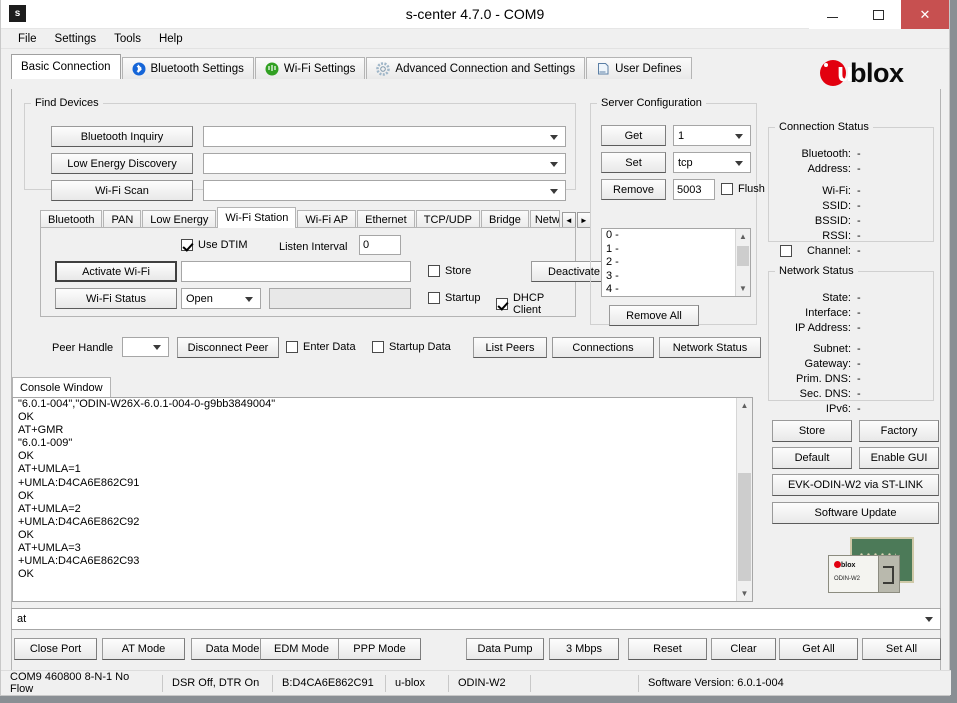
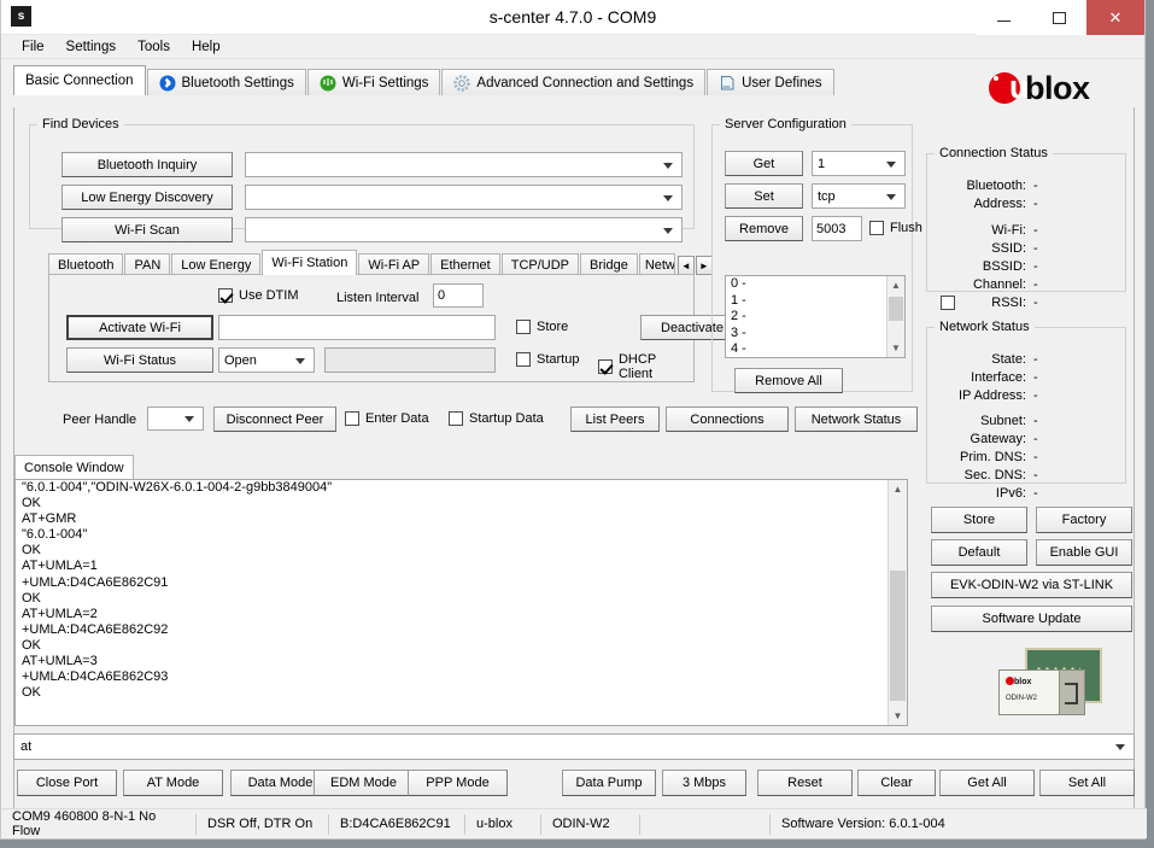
  s
  s-center 4.7.0 - COM9
  ✕
  File
  Settings
  Tools
  Help
  Basic Connection
  Bluetooth Settings
  Wi-Fi Settings
  Advanced Connection and Settings
  User Defines
  u
  blox
  Find Devices
  Bluetooth Inquiry
  Low Energy Discovery
  Wi-Fi Scan
  Bluetooth
  PAN
  Low Energy
  Wi-Fi Station
  Wi-Fi AP
  Ethernet
  TCP/UDP
  Bridge
  Netw
  ◄
  ►
  Use DTIM
  Listen Interval
  0
  Activate Wi-Fi
  Store
  Deactivate
  Wi-Fi Status
  Open
  Startup
  DHCP Client
  Peer Handle
  Disconnect Peer
  Enter Data
  Startup Data
  List Peers
  Connections
  Network Status
  Server Configuration
  Get
  1
  Set
  tcp
  Remove
  5003
  Flush
  0 -
  1 -
  2 -
  3 -
  4 -
  ▲
  ▼
  Remove All
  Connection Status
  Bluetooth:
  -
  Address:
  -
  Wi-Fi:
  -
  SSID:
  -
  BSSID:
  -
- RSSI:
+ Channel:
  -
- Channel:
+ RSSI:
  -
  Network Status
  State:
  -
  Interface:
  -
  IP Address:
  -
  Subnet:
  -
  Gateway:
  -
  Prim. DNS:
  -
  Sec. DNS:
  -
  IPv6:
  -
  Store
  Factory
  Default
  Enable GUI
  EVK-ODIN-W2 via ST-LINK
  Software Update
  Console Window
- "6.0.1-004","ODIN-W26X-6.0.1-004-0-g9bb3849004"
+ "6.0.1-004","ODIN-W26X-6.0.1-004-2-g9bb3849004"
  OK
  AT+GMR
- "6.0.1-009"
+ "6.0.1-004"
  OK
  AT+UMLA=1
  +UMLA:D4CA6E862C91
  OK
  AT+UMLA=2
  +UMLA:D4CA6E862C92
  OK
  AT+UMLA=3
  +UMLA:D4CA6E862C93
  OK
  ▲
  ▼
  at
  Close Port
  AT Mode
  Data Mode
  EDM Mode
  PPP Mode
  Data Pump
  3 Mbps
  Reset
  Clear
  Get All
  Set All
  COM9 460800 8-N-1 No Flow
  DSR Off, DTR On
  B:D4CA6E862C91
  u-blox
  ODIN-W2
  Software Version: 6.0.1-004
